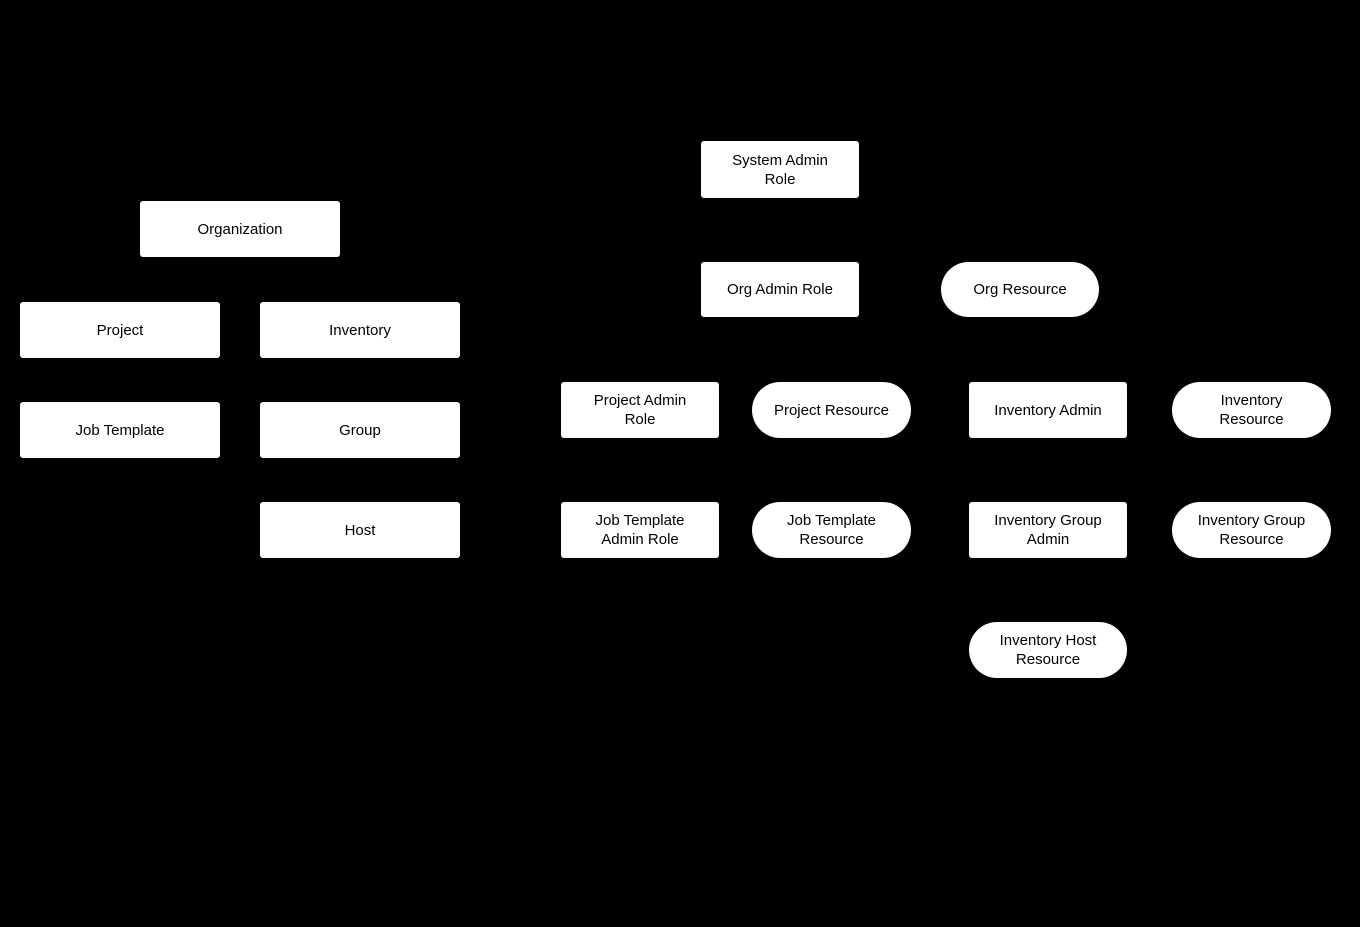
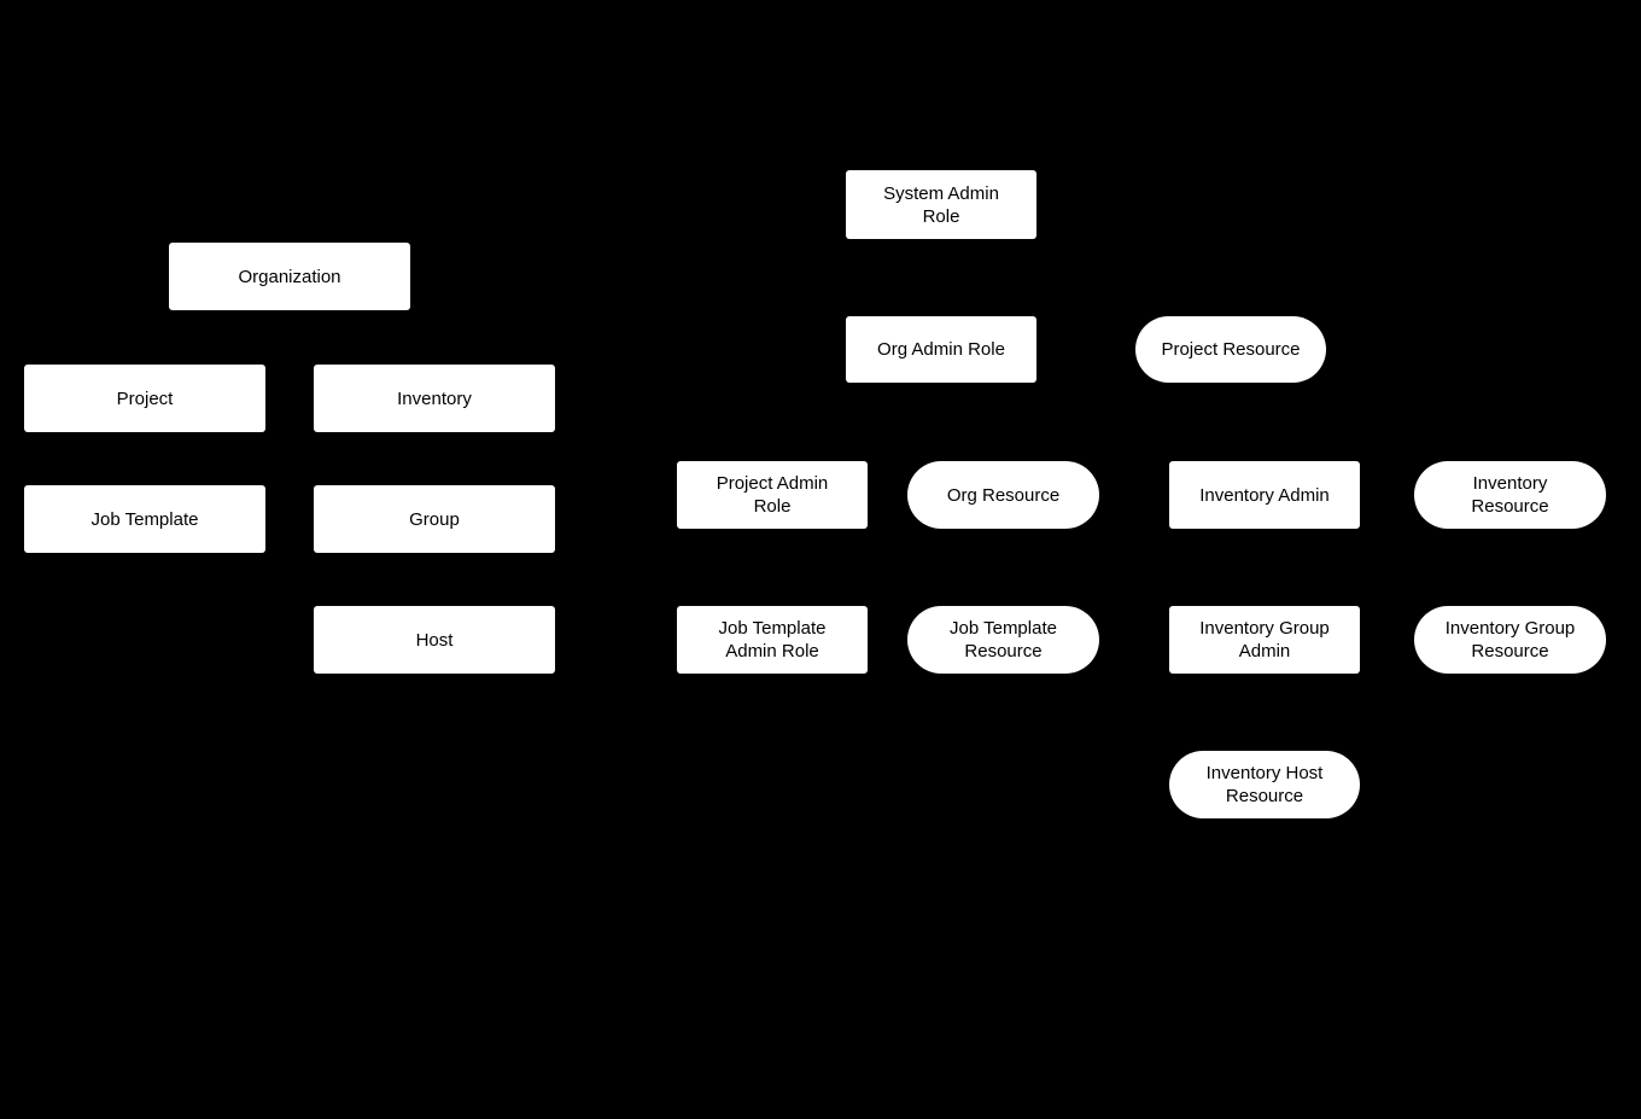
  Organization
  Project
  Inventory
  Job Template
  Group
  Host
  System Admin
  Role
  Org Admin Role
- Org Resource
+ Project Resource
  Project Admin
  Role
- Project Resource
+ Org Resource
  Inventory Admin
  Inventory
  Resource
  Job Template
  Admin Role
  Job Template
  Resource
  Inventory Group
  Admin
  Inventory Group
  Resource
  Inventory Host
  Resource
